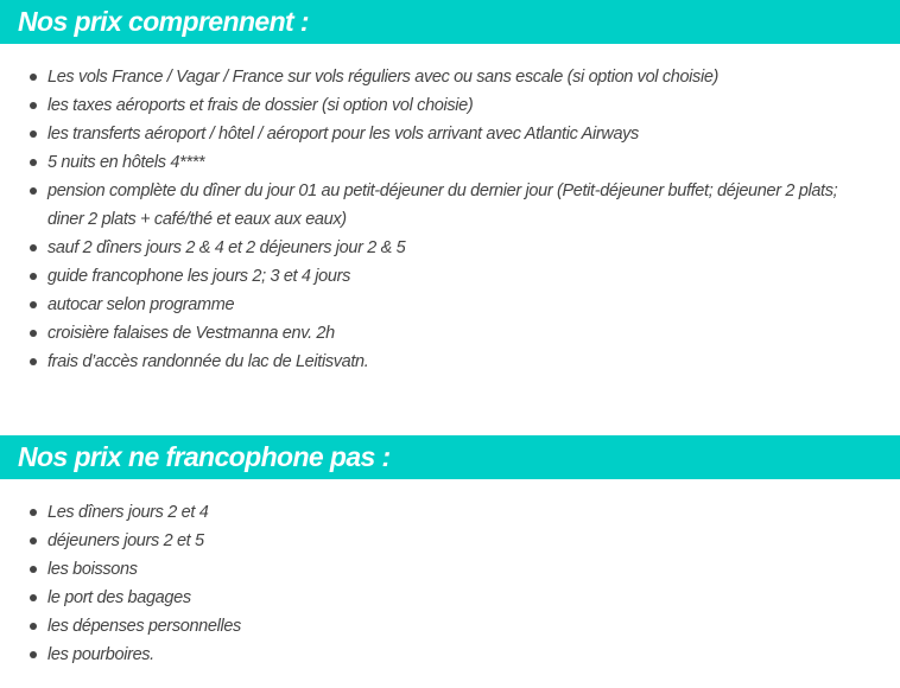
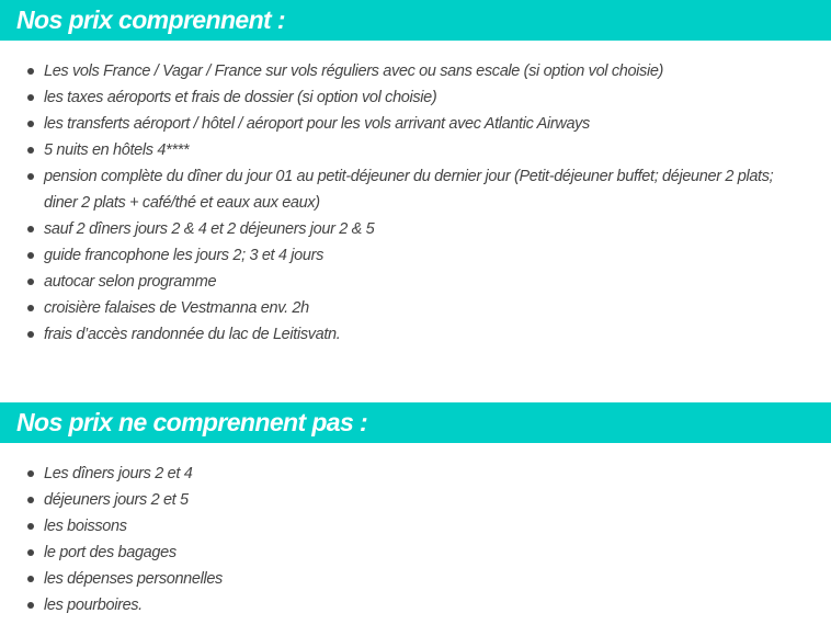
  Nos prix comprennent :
  Les vols France / Vagar / France sur vols réguliers avec ou sans escale (si option vol choisie)
  les taxes aéroports et frais de dossier (si option vol choisie)
  les transferts aéroport / hôtel / aéroport pour les vols arrivant avec Atlantic Airways
  5 nuits en hôtels 4****
  pension complète du dîner du jour 01 au petit-déjeuner du dernier jour (Petit-déjeuner buffet; déjeuner 2 plats; diner 2 plats + café/thé et eaux aux eaux)
  sauf 2 dîners jours 2 & 4 et 2 déjeuners jour 2 & 5
  guide francophone les jours 2; 3 et 4 jours
  autocar selon programme
  croisière falaises de Vestmanna env. 2h
  frais d’accès randonnée du lac de Leitisvatn.
- Nos prix ne francophone pas :
+ Nos prix ne comprennent pas :
  Les dîners jours 2 et 4
  déjeuners jours 2 et 5
  les boissons
  le port des bagages
  les dépenses personnelles
  les pourboires.
